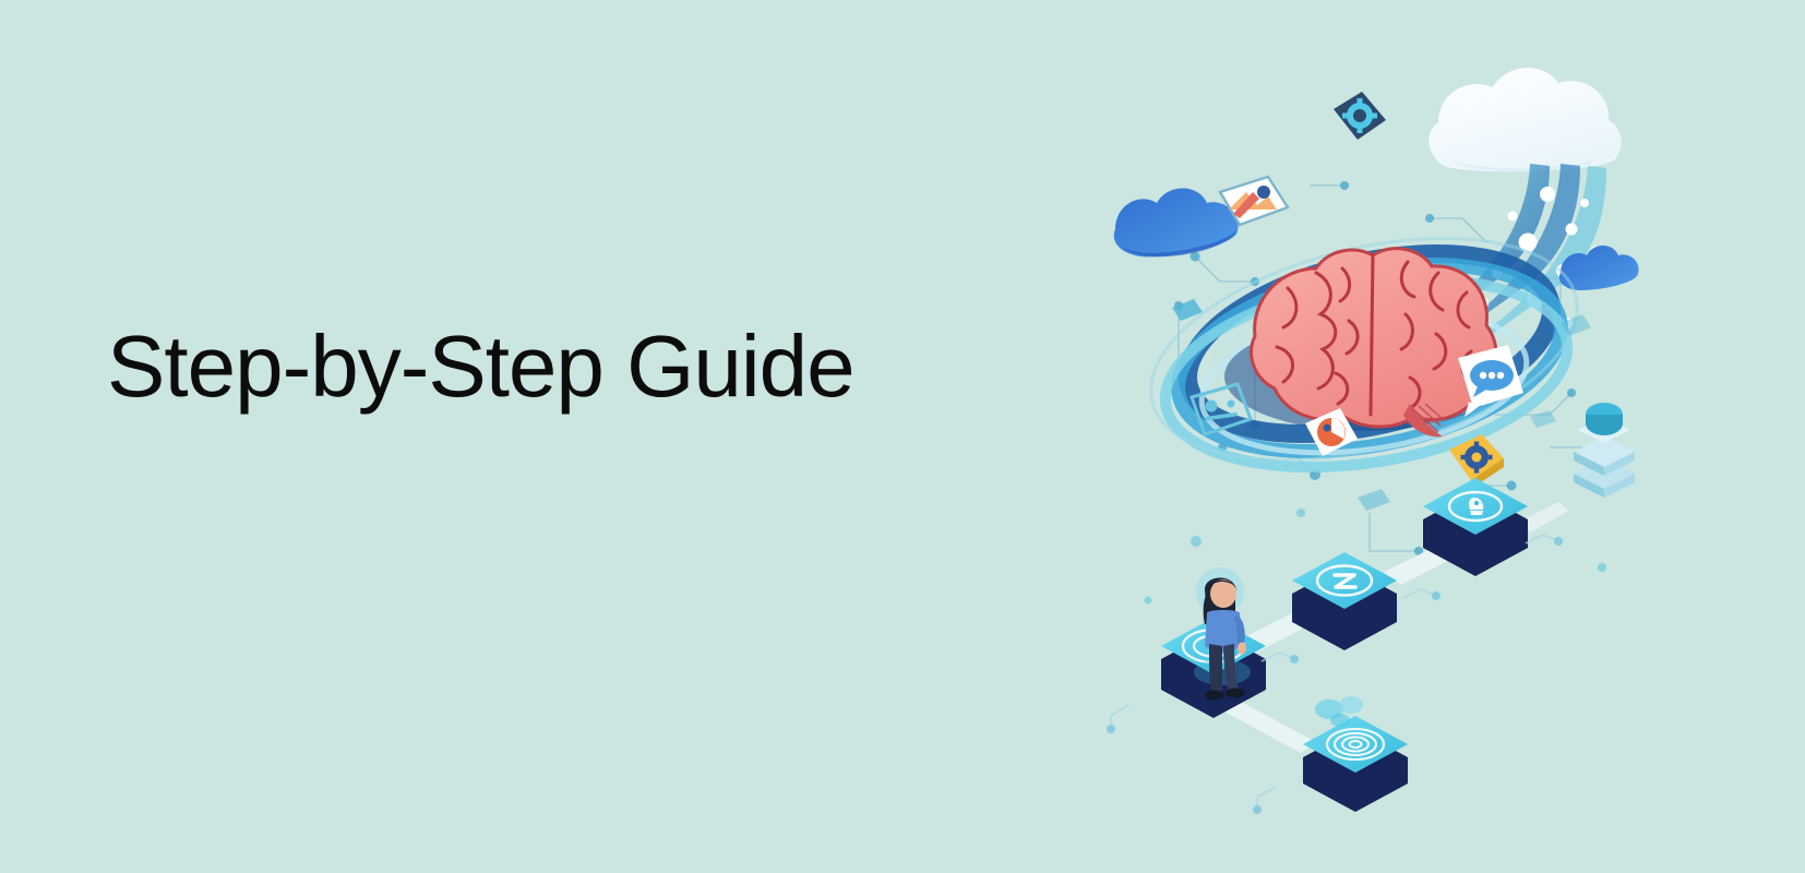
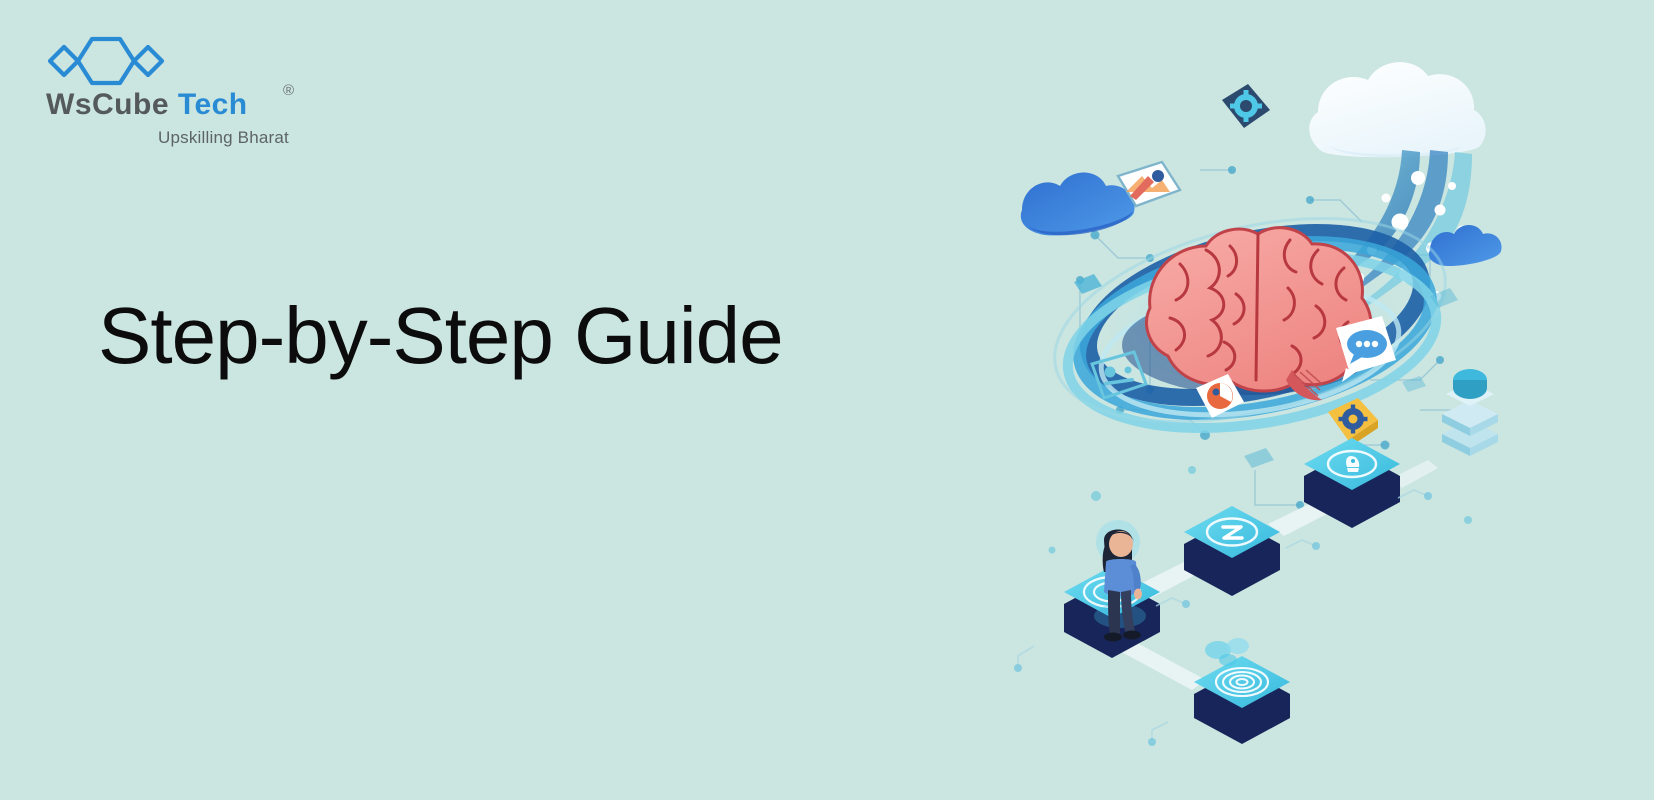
+ WsCube Tech
+ ®
+ Upskilling Bharat
  Step-by-Step Guide
